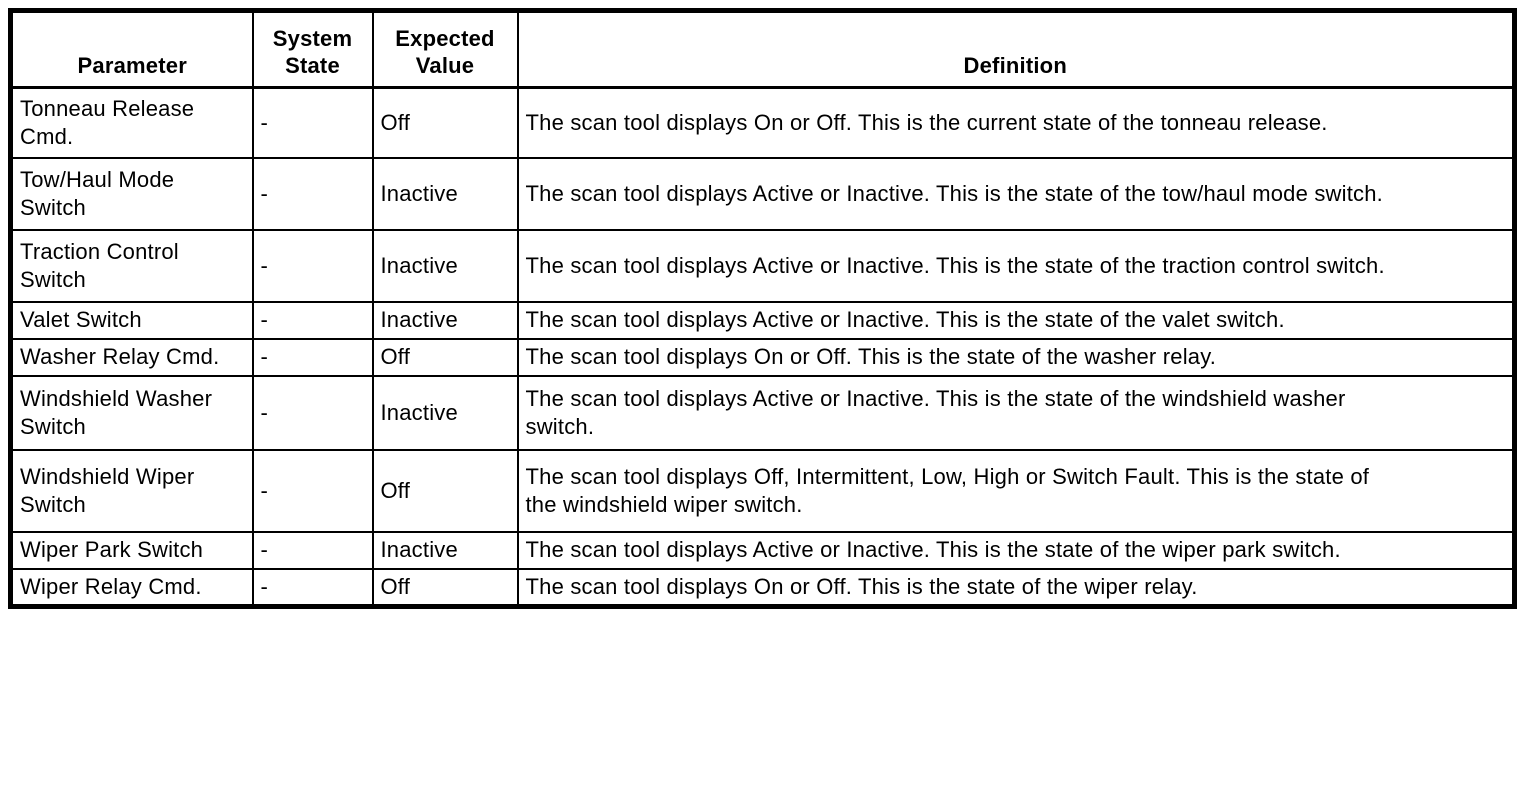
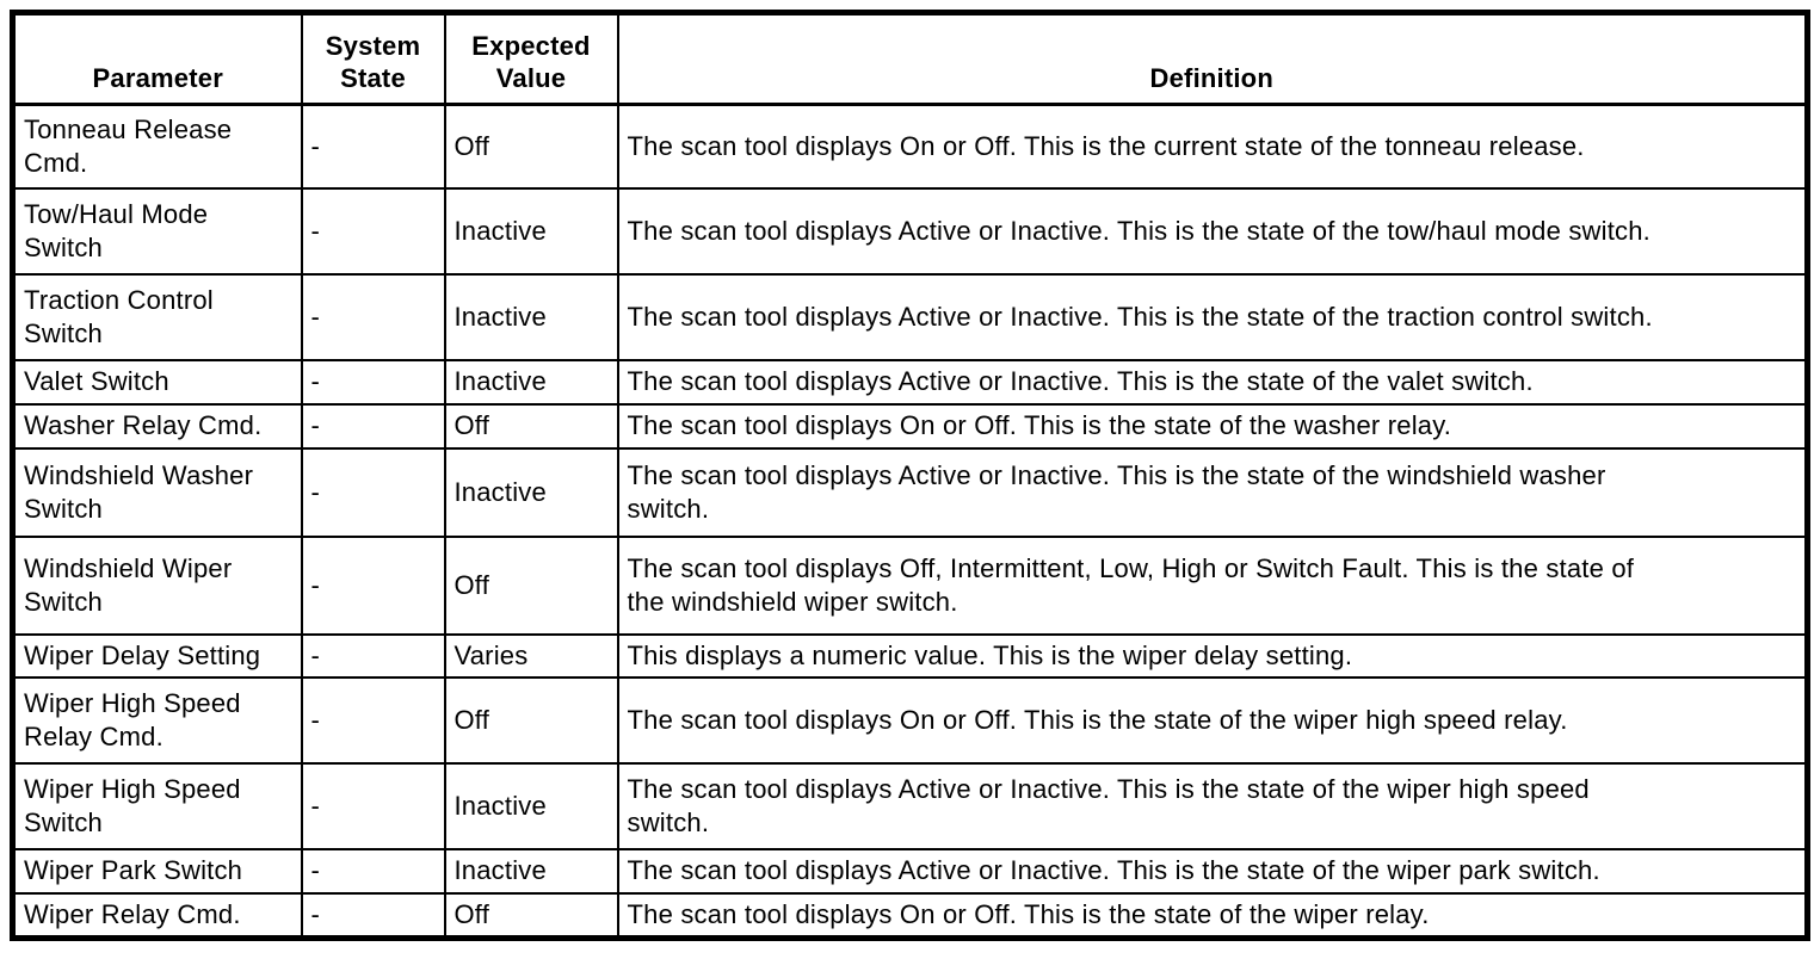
  Parameter	System State	Expected Value	Definition
  Tonneau Release Cmd.	-	Off	The scan tool displays On or Off. This is the current state of the tonneau release.
  Tow/Haul Mode Switch	-	Inactive	The scan tool displays Active or Inactive. This is the state of the tow/haul mode switch.
  Traction Control Switch	-	Inactive	The scan tool displays Active or Inactive. This is the state of the traction control switch.
  Valet Switch	-	Inactive	The scan tool displays Active or Inactive. This is the state of the valet switch.
  Washer Relay Cmd.	-	Off	The scan tool displays On or Off. This is the state of the washer relay.
  Windshield Washer Switch	-	Inactive	The scan tool displays Active or Inactive. This is the state of the windshield washer switch.
  Windshield Wiper Switch	-	Off	The scan tool displays Off, Intermittent, Low, High or Switch Fault. This is the state of the windshield wiper switch.
+ Wiper Delay Setting	-	Varies	This displays a numeric value. This is the wiper delay setting.
+ Wiper High Speed Relay Cmd.	-	Off	The scan tool displays On or Off. This is the state of the wiper high speed relay.
+ Wiper High Speed Switch	-	Inactive	The scan tool displays Active or Inactive. This is the state of the wiper high speed switch.
  Wiper Park Switch	-	Inactive	The scan tool displays Active or Inactive. This is the state of the wiper park switch.
  Wiper Relay Cmd.	-	Off	The scan tool displays On or Off. This is the state of the wiper relay.
